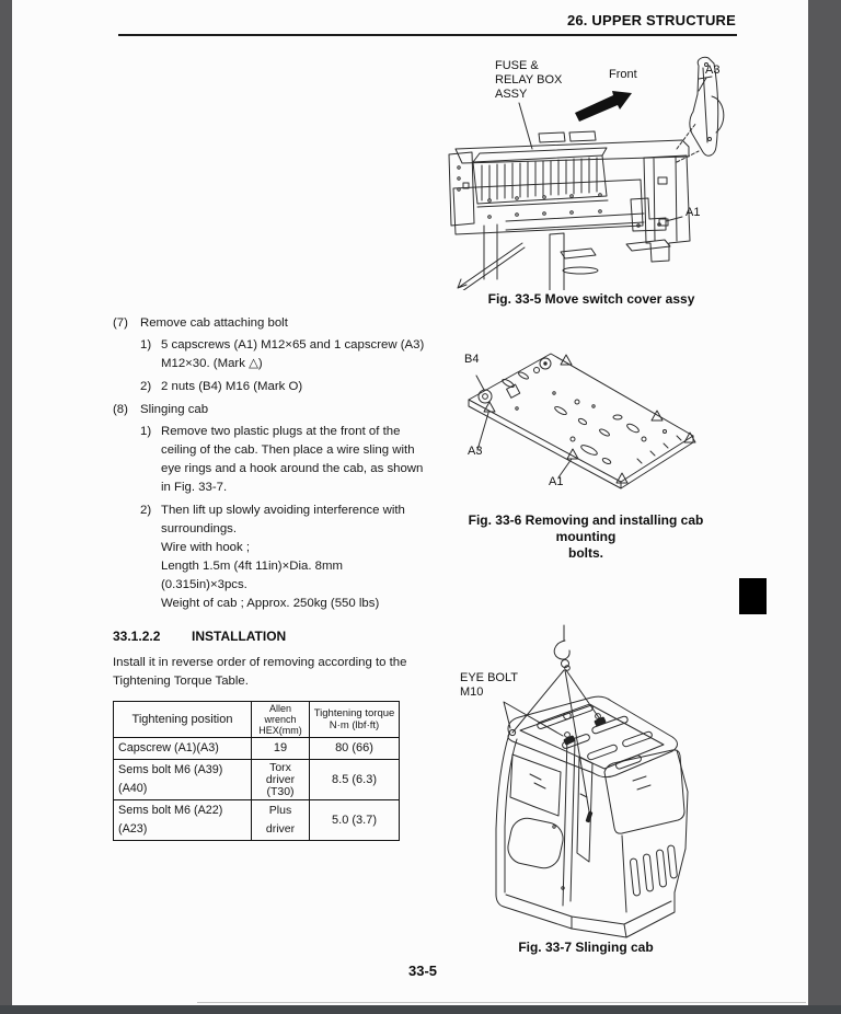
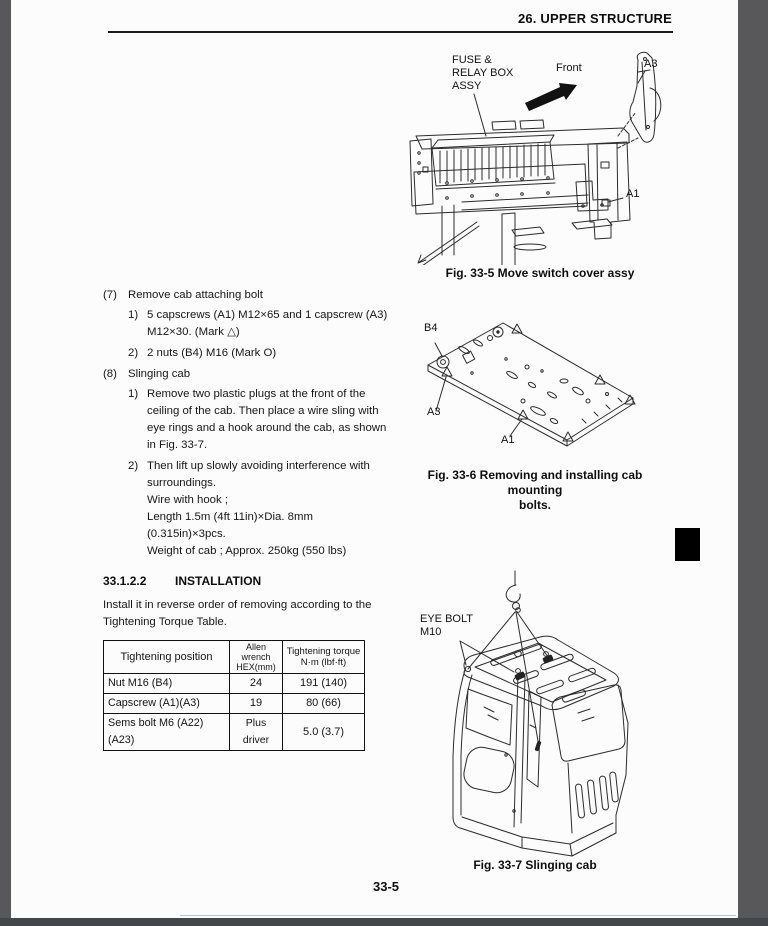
  26. UPPER STRUCTURE
  (7)
  Remove cab attaching bolt
  1)
  5 capscrews (A1) M12×65 and 1 capscrew (A3)
  M12×30. (Mark △)
  2)
  2 nuts (B4) M16 (Mark O)
  (8)
  Slinging cab
  1)
  Remove two plastic plugs at the front of the
  ceiling of the cab. Then place a wire sling with
  eye rings and a hook around the cab, as shown
  in Fig. 33-7.
  2)
  Then lift up slowly avoiding interference with
  surroundings.
  Wire with hook ;
  Length 1.5m (4ft 11in)×Dia. 8mm
  (0.315in)×3pcs.
  Weight of cab ; Approx. 250kg (550 lbs)
  33.1.2.2
  INSTALLATION
  Install it in reverse order of removing according to the
  Tightening Torque Table.
  Tightening position	Allen wrench HEX(mm)	Tightening torque N·m (lbf·ft)
+ Nut M16 (B4)	24	191 (140)
  Capscrew (A1)(A3)	19	80 (66)
- Sems bolt M6 (A39)(A40)	Torx driver (T30)	8.5 (6.3)
  Sems bolt M6 (A22)(A23)	Plus driver	5.0 (3.7)
  FUSE &
  RELAY BOX
  ASSY
  Front
  A3
  A1
  Fig. 33-5 Move switch cover assy
  B4
  A3
  A1
  Fig. 33-6 Removing and installing cab mounting
  bolts.
  EYE BOLT
  M10
  Fig. 33-7 Slinging cab
  33-5
